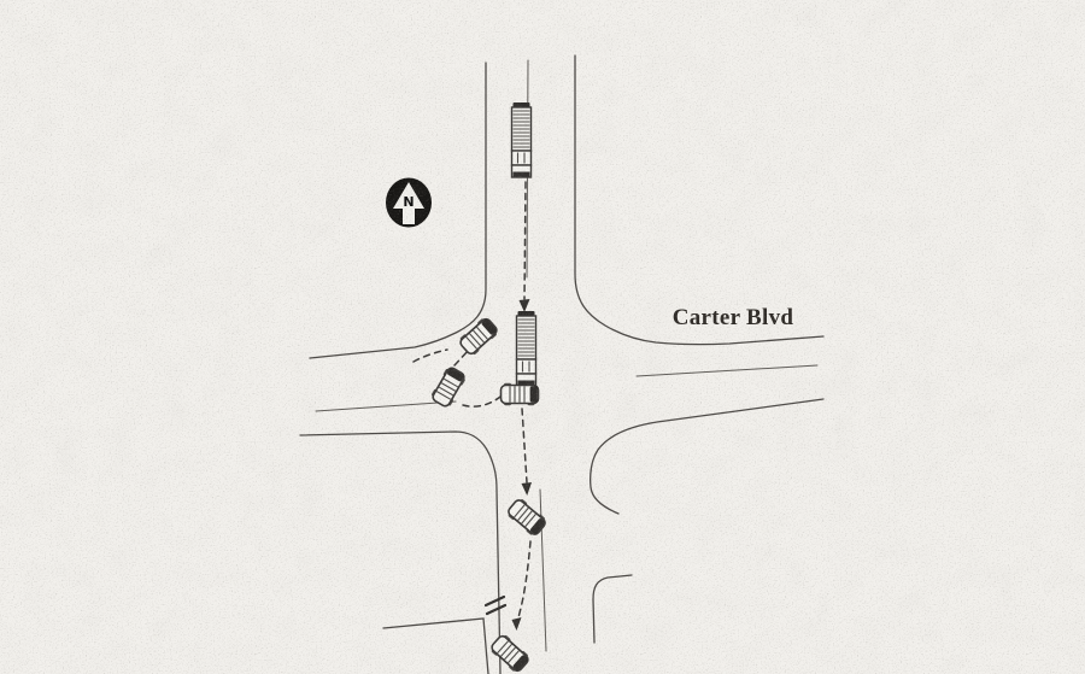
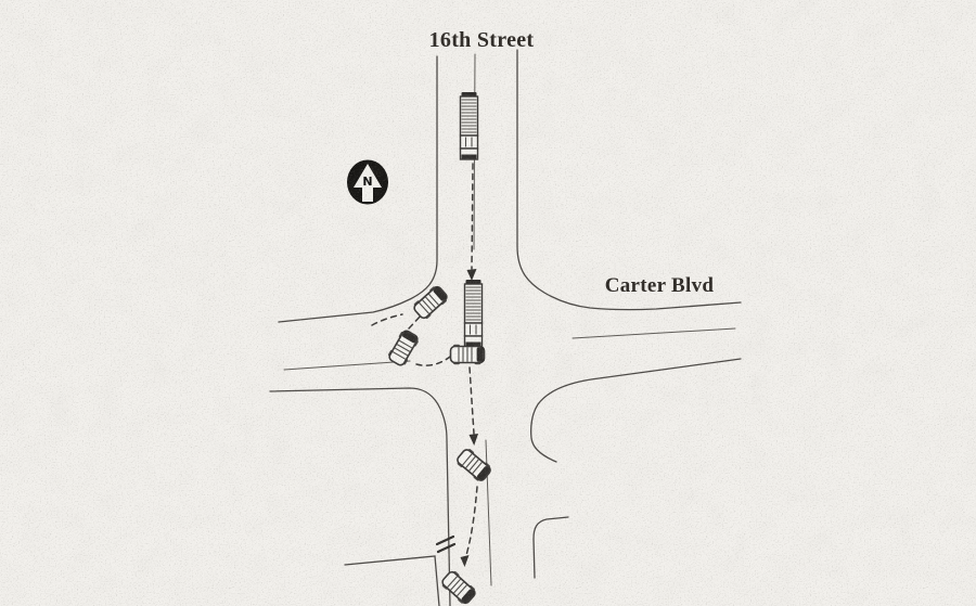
  N
+ 16th Street
  Carter Blvd
